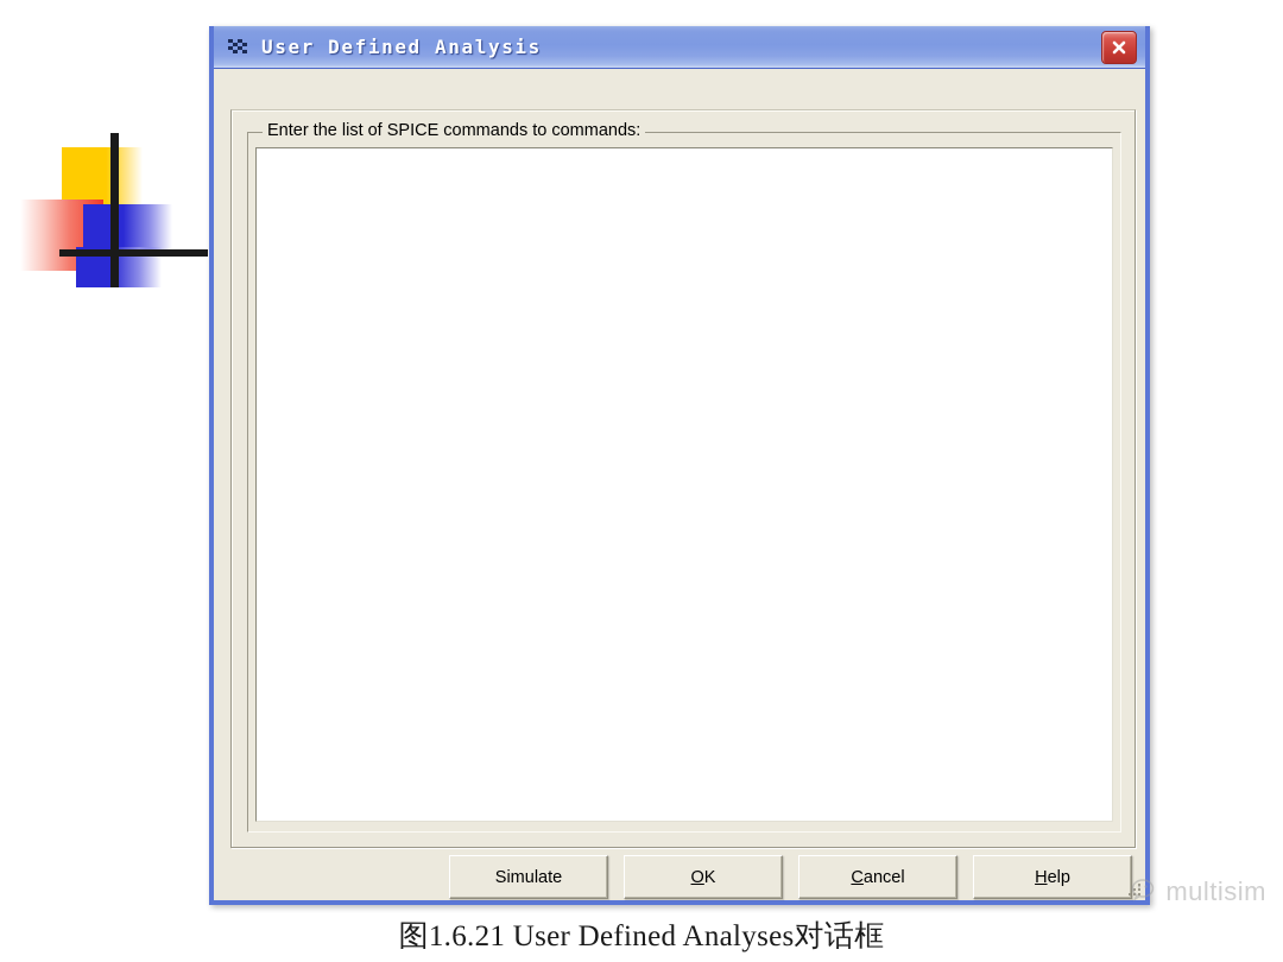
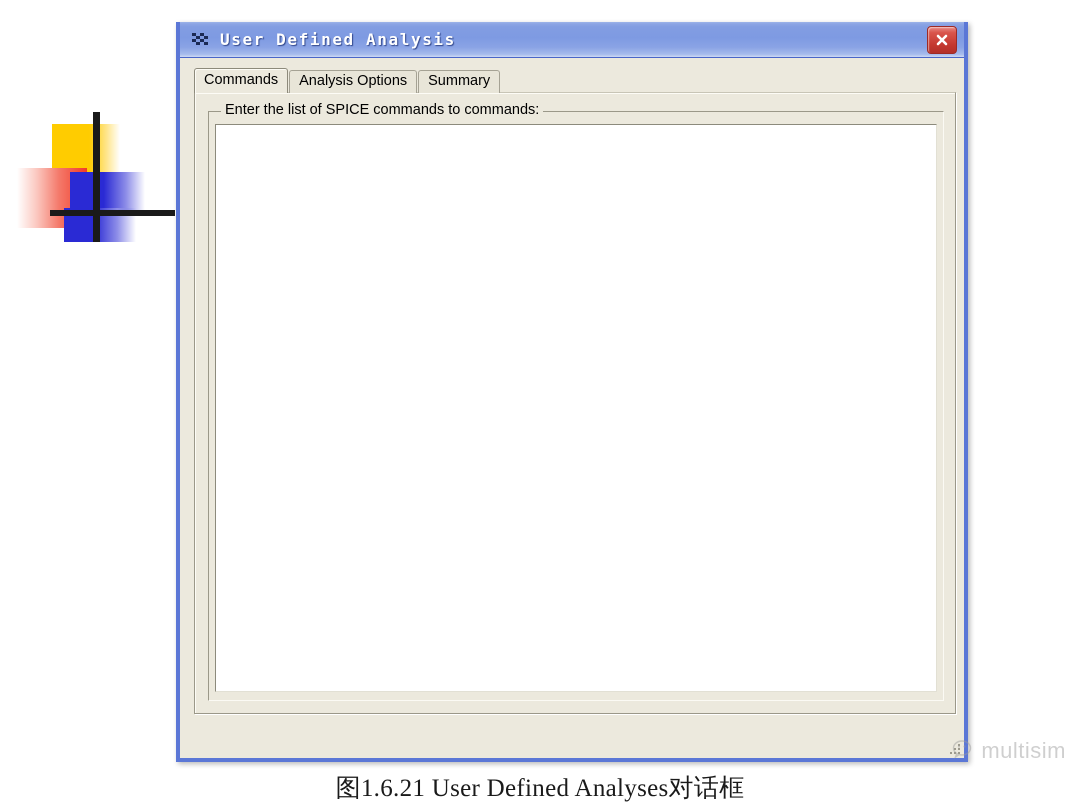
  User Defined Analysis
+ Commands
+ Analysis Options
+ Summary
  Enter the list of SPICE commands to commands:
- Simulate
- OK
- Cancel
- Help
  multisim
  图1.6.21 User Defined Analyses对话框
